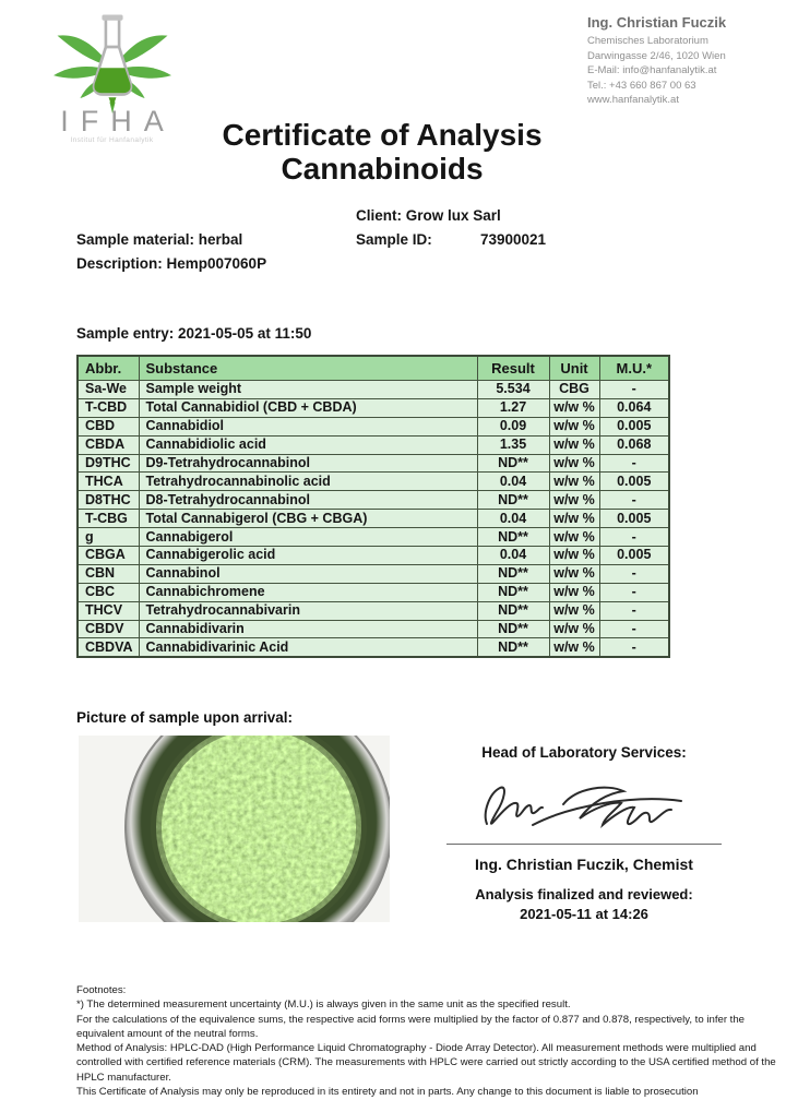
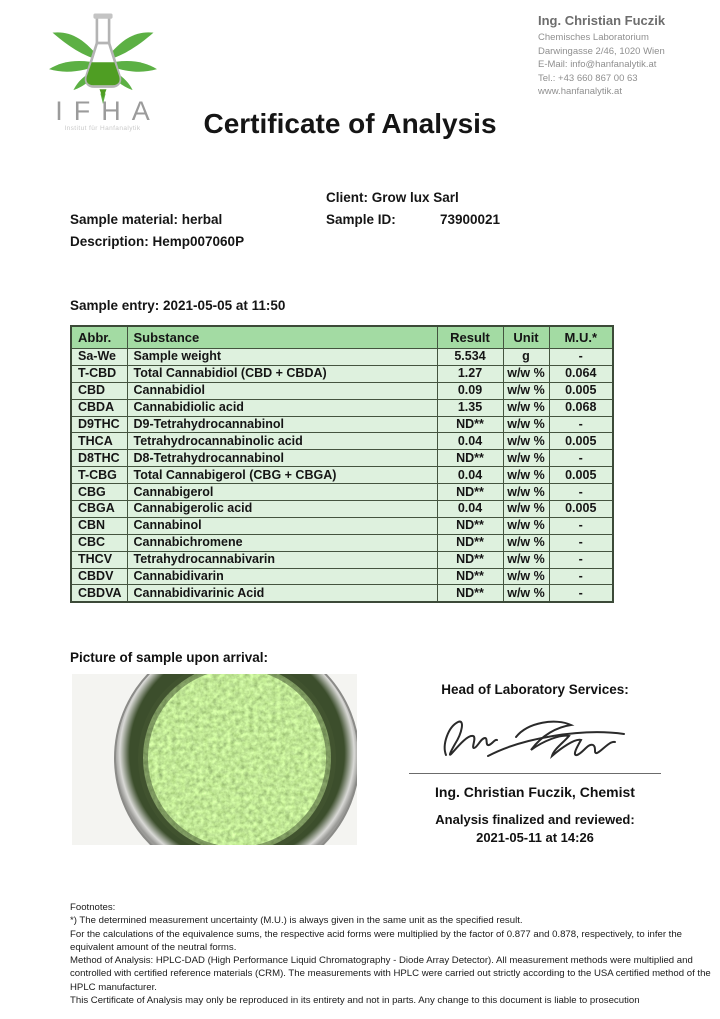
  IFHA
  Ing. Christian Fuczik
  Chemisches Laboratorium
  Darwingasse 2/46, 1020 Wien
  E-Mail: info@hanfanalytik.at
  Tel.: +43 660 867 00 63
  www.hanfanalytik.at
  Certificate of Analysis
- Cannabinoids
  Client: Grow lux Sarl
  Sample material: herbal
  Sample ID:
  73900021
  Description: Hemp007060P
  Sample entry: 2021-05-05 at 11:50
  Abbr.	Substance	Result	Unit	M.U.*
- Sa-We	Sample weight	5.534	CBG	-
+ Sa-We	Sample weight	5.534	g	-
  T-CBD	Total Cannabidiol (CBD + CBDA)	1.27	w/w %	0.064
  CBD	Cannabidiol	0.09	w/w %	0.005
  CBDA	Cannabidiolic acid	1.35	w/w %	0.068
  D9THC	D9-Tetrahydrocannabinol	ND**	w/w %	-
  THCA	Tetrahydrocannabinolic acid	0.04	w/w %	0.005
  D8THC	D8-Tetrahydrocannabinol	ND**	w/w %	-
  T-CBG	Total Cannabigerol (CBG + CBGA)	0.04	w/w %	0.005
- g	Cannabigerol	ND**	w/w %	-
+ CBG	Cannabigerol	ND**	w/w %	-
  CBGA	Cannabigerolic acid	0.04	w/w %	0.005
  CBN	Cannabinol	ND**	w/w %	-
  CBC	Cannabichromene	ND**	w/w %	-
  THCV	Tetrahydrocannabivarin	ND**	w/w %	-
  CBDV	Cannabidivarin	ND**	w/w %	-
  CBDVA	Cannabidivarinic Acid	ND**	w/w %	-
  Picture of sample upon arrival:
  Head of Laboratory Services:
  Ing. Christian Fuczik, Chemist
  Analysis finalized and reviewed:
  2021-05-11 at 14:26
  Footnotes:
  *) The determined measurement uncertainty (M.U.) is always given in the same unit as the specified result.
  For the calculations of the equivalence sums, the respective acid forms were multiplied by the factor of 0.877 and 0.878, respectively, to infer the equivalent amount of the neutral forms.
  Method of Analysis: HPLC-DAD (High Performance Liquid Chromatography - Diode Array Detector). All measurement methods were multiplied and controlled with certified reference materials (CRM). The measurements with HPLC were carried out strictly according to the USA certified method of the HPLC manufacturer.
  This Certificate of Analysis may only be reproduced in its entirety and not in parts. Any change to this document is liable to prosecution
